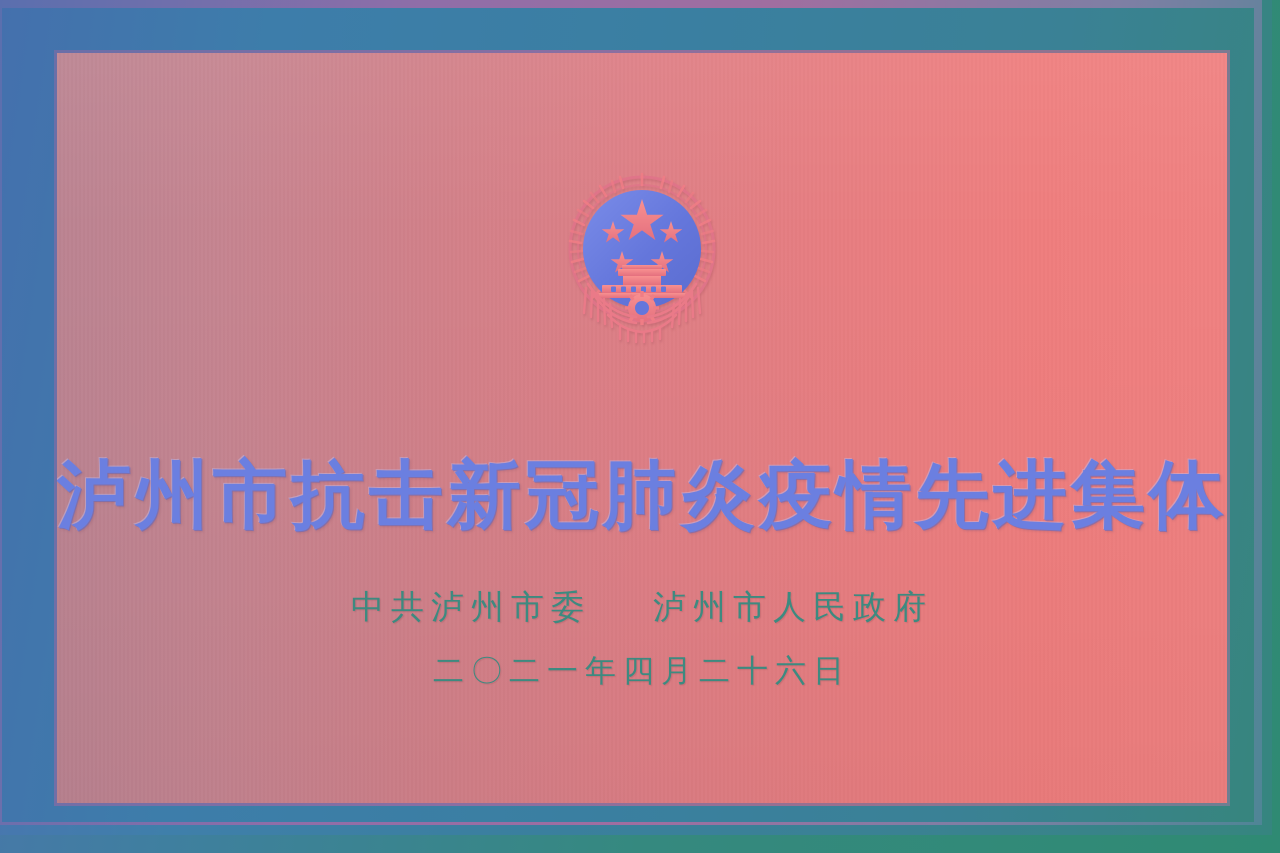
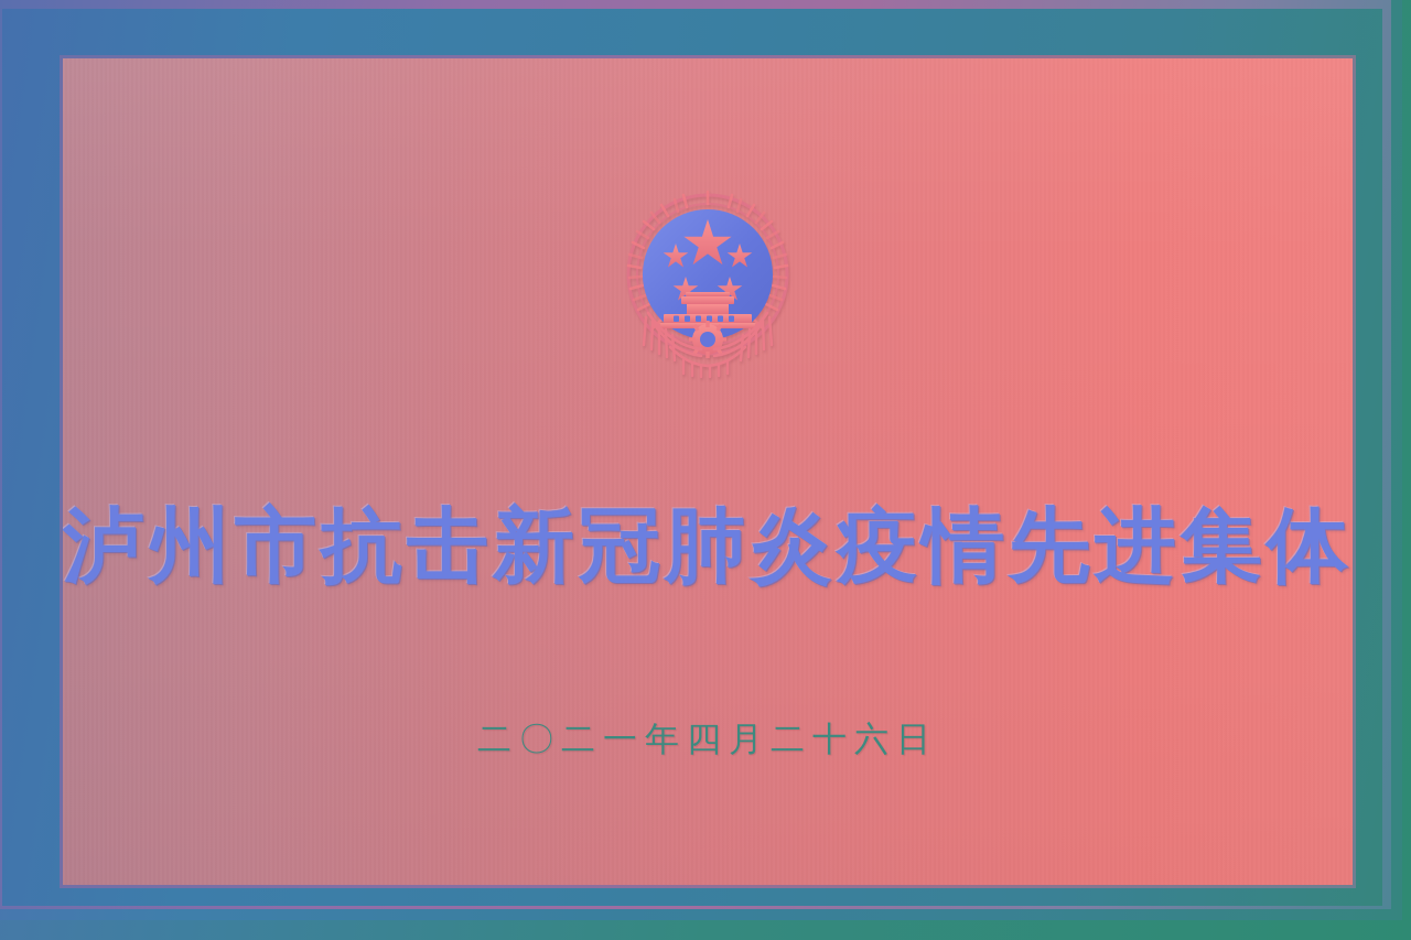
  泸州市抗击新冠肺炎疫情先进集体
- 中共泸州市委
- 泸州市人民政府
  二〇二一年四月二十六日
